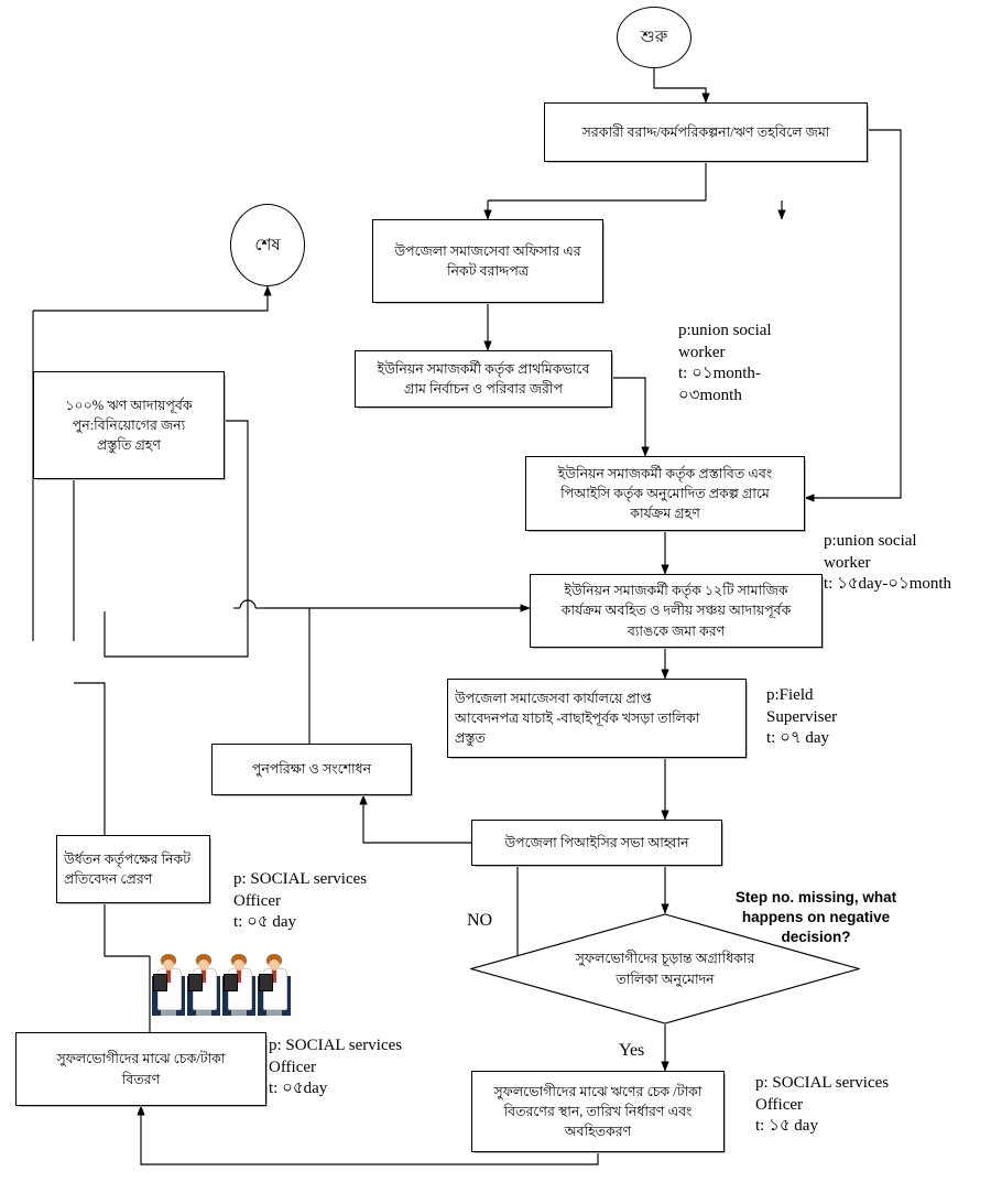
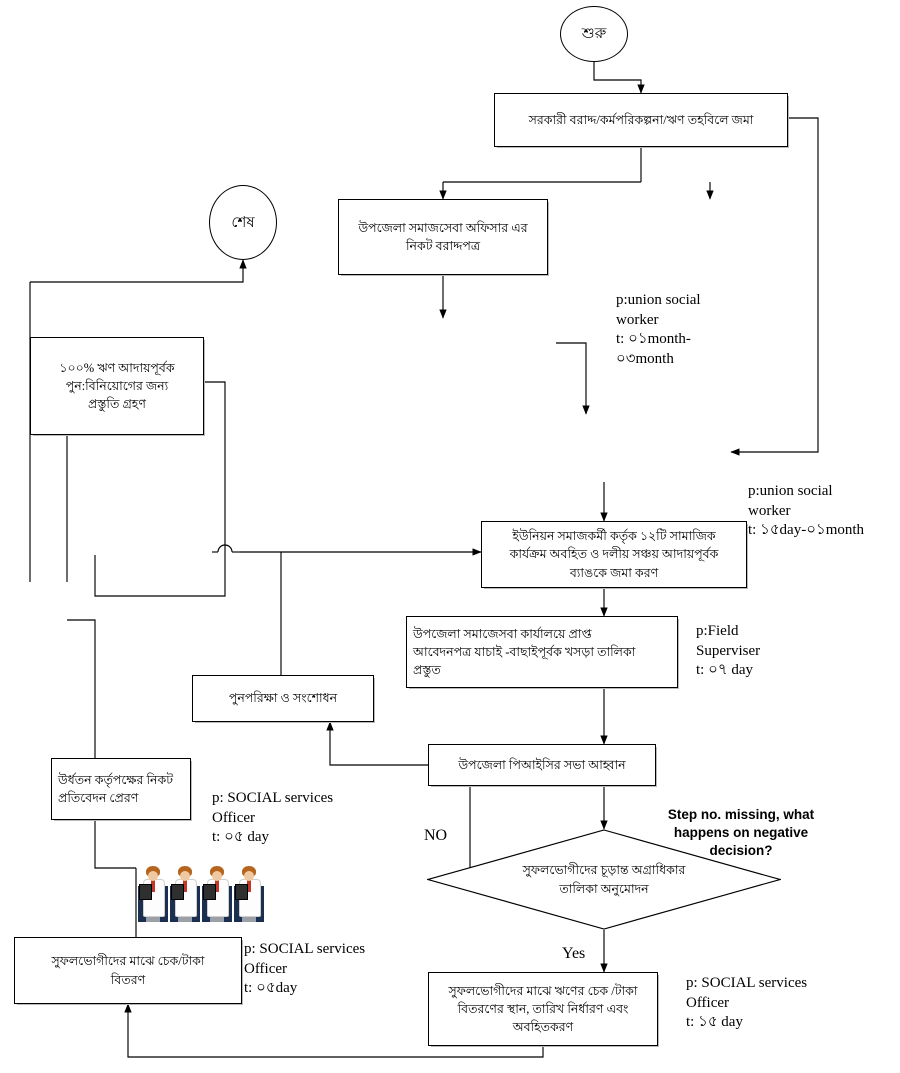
  শুরু
  শেষ
  সরকারী বরাদ্দ/কর্মপরিকল্পনা/ঋণ তহবিলে জমা
  উপজেলা সমাজসেবা অফিসার এর
  নিকট বরাদ্দপত্র
- ইউনিয়ন সমাজকর্মী কর্তৃক প্রাথমিকভাবে
- গ্রাম নির্বাচন ও পরিবার জরীপ
- ইউনিয়ন সমাজকর্মী কর্তৃক প্রস্তাবিত এবং
- পিআইসি কর্তৃক অনুমোদিত প্রকল্প গ্রামে
- কার্যক্রম গ্রহণ
  ইউনিয়ন সমাজকর্মী কর্তৃক ১২টি সামাজিক
  কার্যক্রম অবহিত ও দলীয় সঞ্চয় আদায়পূর্বক
  ব্যাঙকে জমা করণ
  উপজেলা সমাজেসবা কার্যালয়ে প্রাপ্ত
  আবেদনপত্র যাচাই -বাছাইপূর্বক খসড়া তালিকা
  প্রস্তুত
  উপজেলা পিআইসির সভা আহ্বান
  সুফলভোগীদের চূড়ান্ত অগ্রাধিকার
  তালিকা অনুমোদন
  পুনপরিক্ষা ও সংশোধন
  সুফলভোগীদের মাঝে ঋণের চেক /টাকা
  বিতরণের স্থান, তারিখ নির্ধারণ এবং
  অবহিতকরণ
  সুফলভোগীদের মাঝে চেক/টাকা
  বিতরণ
  উর্ধতন কর্তৃপক্ষের নিকট
  প্রতিবেদন প্রেরণ
  ১০০% ঋণ আদায়পূর্বক
  পুন:বিনিয়োগের জন্য
  প্রস্তুতি গ্রহণ
  NO
  Yes
  p:union social
  worker
  t: ০১month-
  ০৩month
  p:union social
  worker
  t: ১৫day-০১month
  p:Field
  Superviser
  t: ০৭ day
  p: SOCIAL services
  Officer
  t: ০৫ day
  p: SOCIAL services
  Officer
  t: ০৫day
  p: SOCIAL services
  Officer
  t: ১৫ day
  Step no. missing, what
  happens on negative
  decision?
